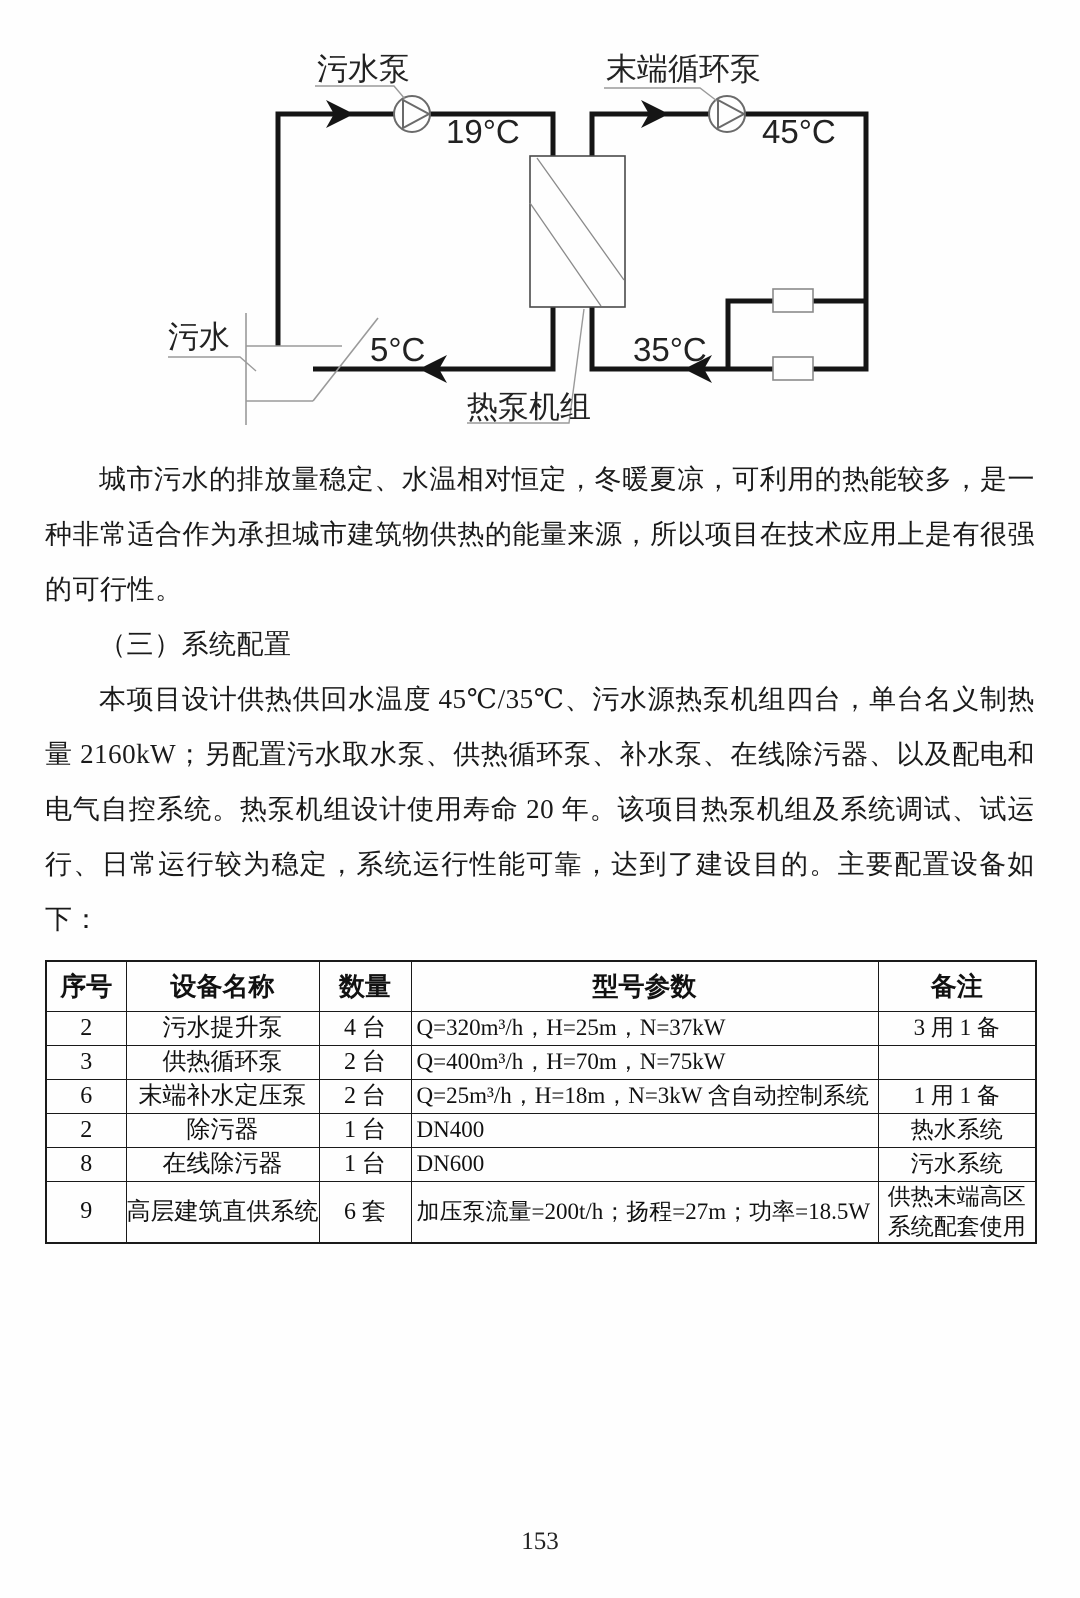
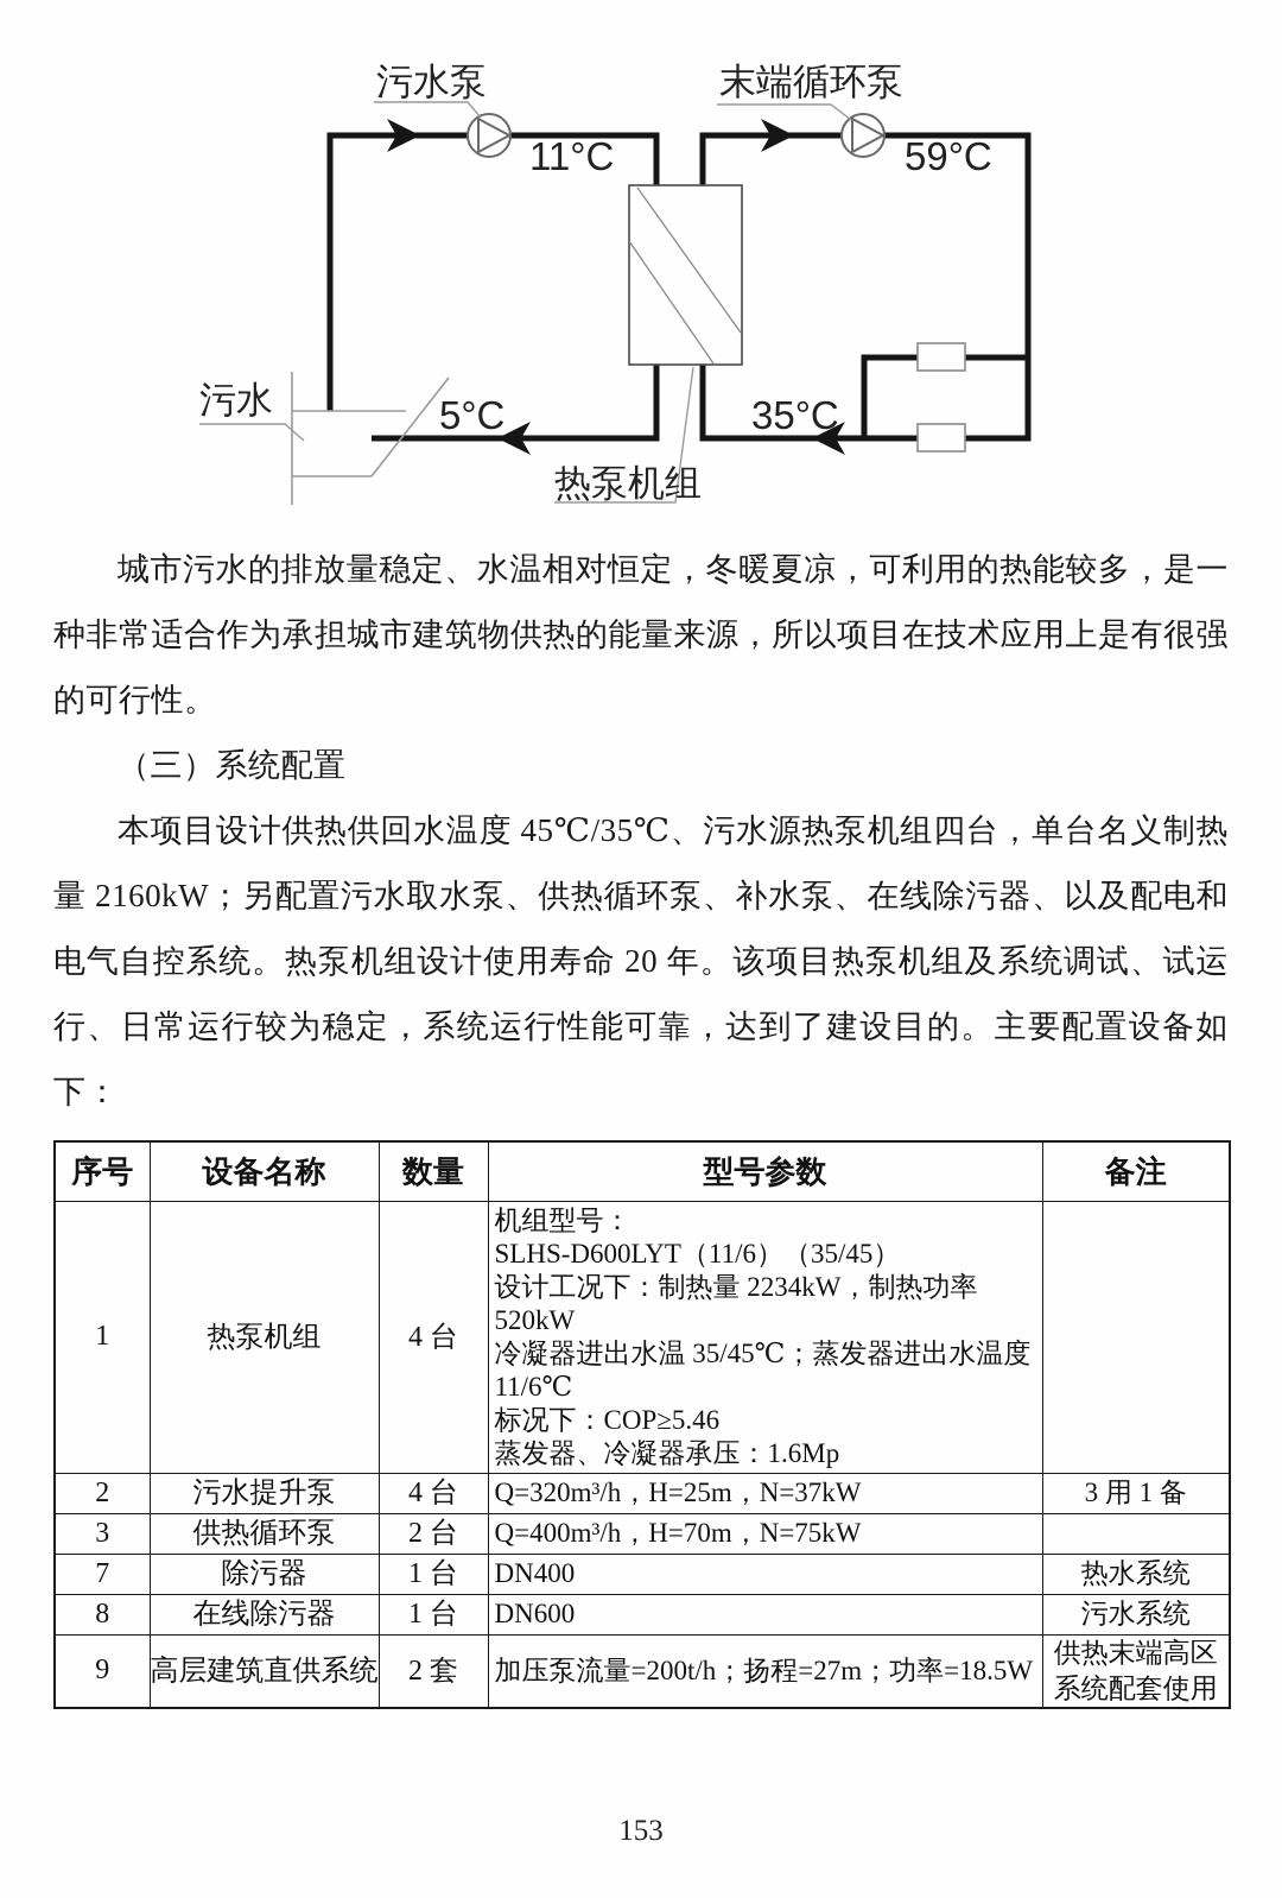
  污水泵
  末端循环泵
  污水
  热泵机组
- 19°C
+ 11°C
- 45°C
+ 59°C
  5°C
  35°C
  城市污水的排放量稳定、水温相对恒定，冬暖夏凉，可利用的热能较多，是一种非常适合作为承担城市建筑物供热的能量来源，所以项目在技术应用上是有很强的可行性。
  （三）系统配置
  本项目设计供热供回水温度 45℃/35℃、污水源热泵机组四台，单台名义制热量 2160kW；另配置污水取水泵、供热循环泵、补水泵、在线除污器、以及配电和电气自控系统。热泵机组设计使用寿命 20 年。该项目热泵机组及系统调试、试运行、日常运行较为稳定，系统运行性能可靠，达到了建设目的。主要配置设备如下：
  序号	设备名称	数量	型号参数	备注
+ 1	热泵机组	4 台	机组型号： SLHS-D600LYT（11/6）（35/45） 设计工况下：制热量 2234kW，制热功率 520kW 冷凝器进出水温 35/45℃；蒸发器进出水温度 11/6℃ 标况下：COP≥5.46 蒸发器、冷凝器承压：1.6Mp
  2	污水提升泵	4 台	Q=320m³/h，H=25m，N=37kW	3 用 1 备
  3	供热循环泵	2 台	Q=400m³/h，H=70m，N=75kW
- 6	末端补水定压泵	2 台	Q=25m³/h，H=18m，N=3kW 含自动控制系统	1 用 1 备
- 2	除污器	1 台	DN400	热水系统
+ 7	除污器	1 台	DN400	热水系统
  8	在线除污器	1 台	DN600	污水系统
- 9	高层建筑直供系统	6 套	加压泵流量=200t/h；扬程=27m；功率=18.5W	供热末端高区 系统配套使用
+ 9	高层建筑直供系统	2 套	加压泵流量=200t/h；扬程=27m；功率=18.5W	供热末端高区 系统配套使用
  153
